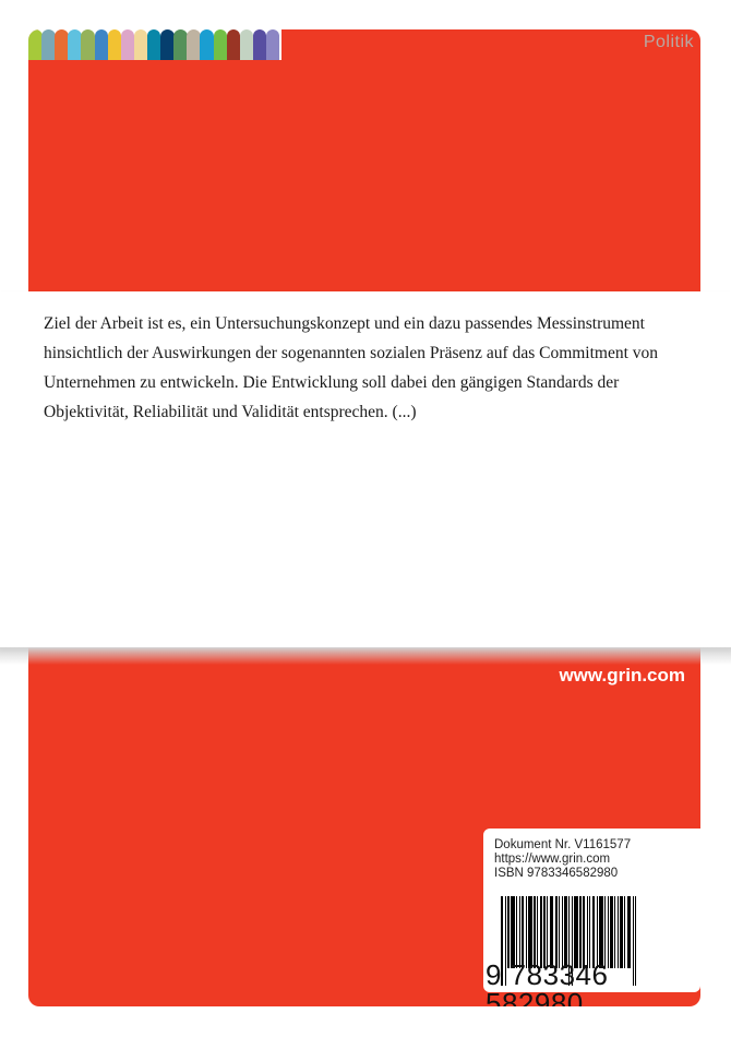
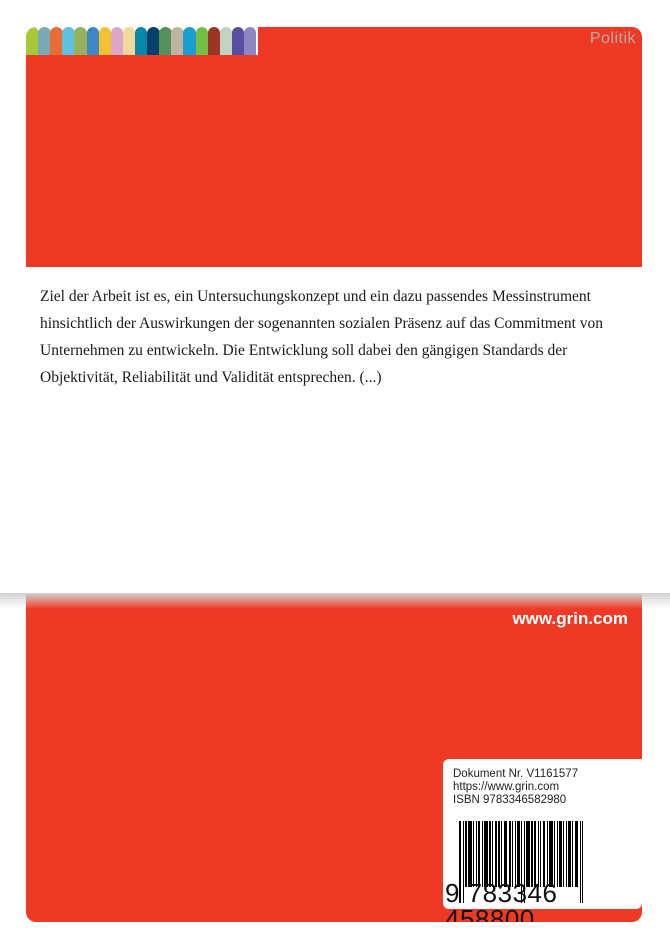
  Politik
  www.grin.com
  Dokument Nr. V1161577
  https://www.grin.com
  ISBN 9783346582980
- 9 783346 582980
+ 9 783346 458800
  Ziel der Arbeit ist es, ein Untersuchungskonzept und ein dazu passendes Messinstrument hinsichtlich der Auswirkungen der sogenannten sozialen Präsenz auf das Commitment von Unternehmen zu entwickeln. Die Entwicklung soll dabei den gängigen Standards der Objektivität, Reliabilität und Validität entsprechen. (...)
